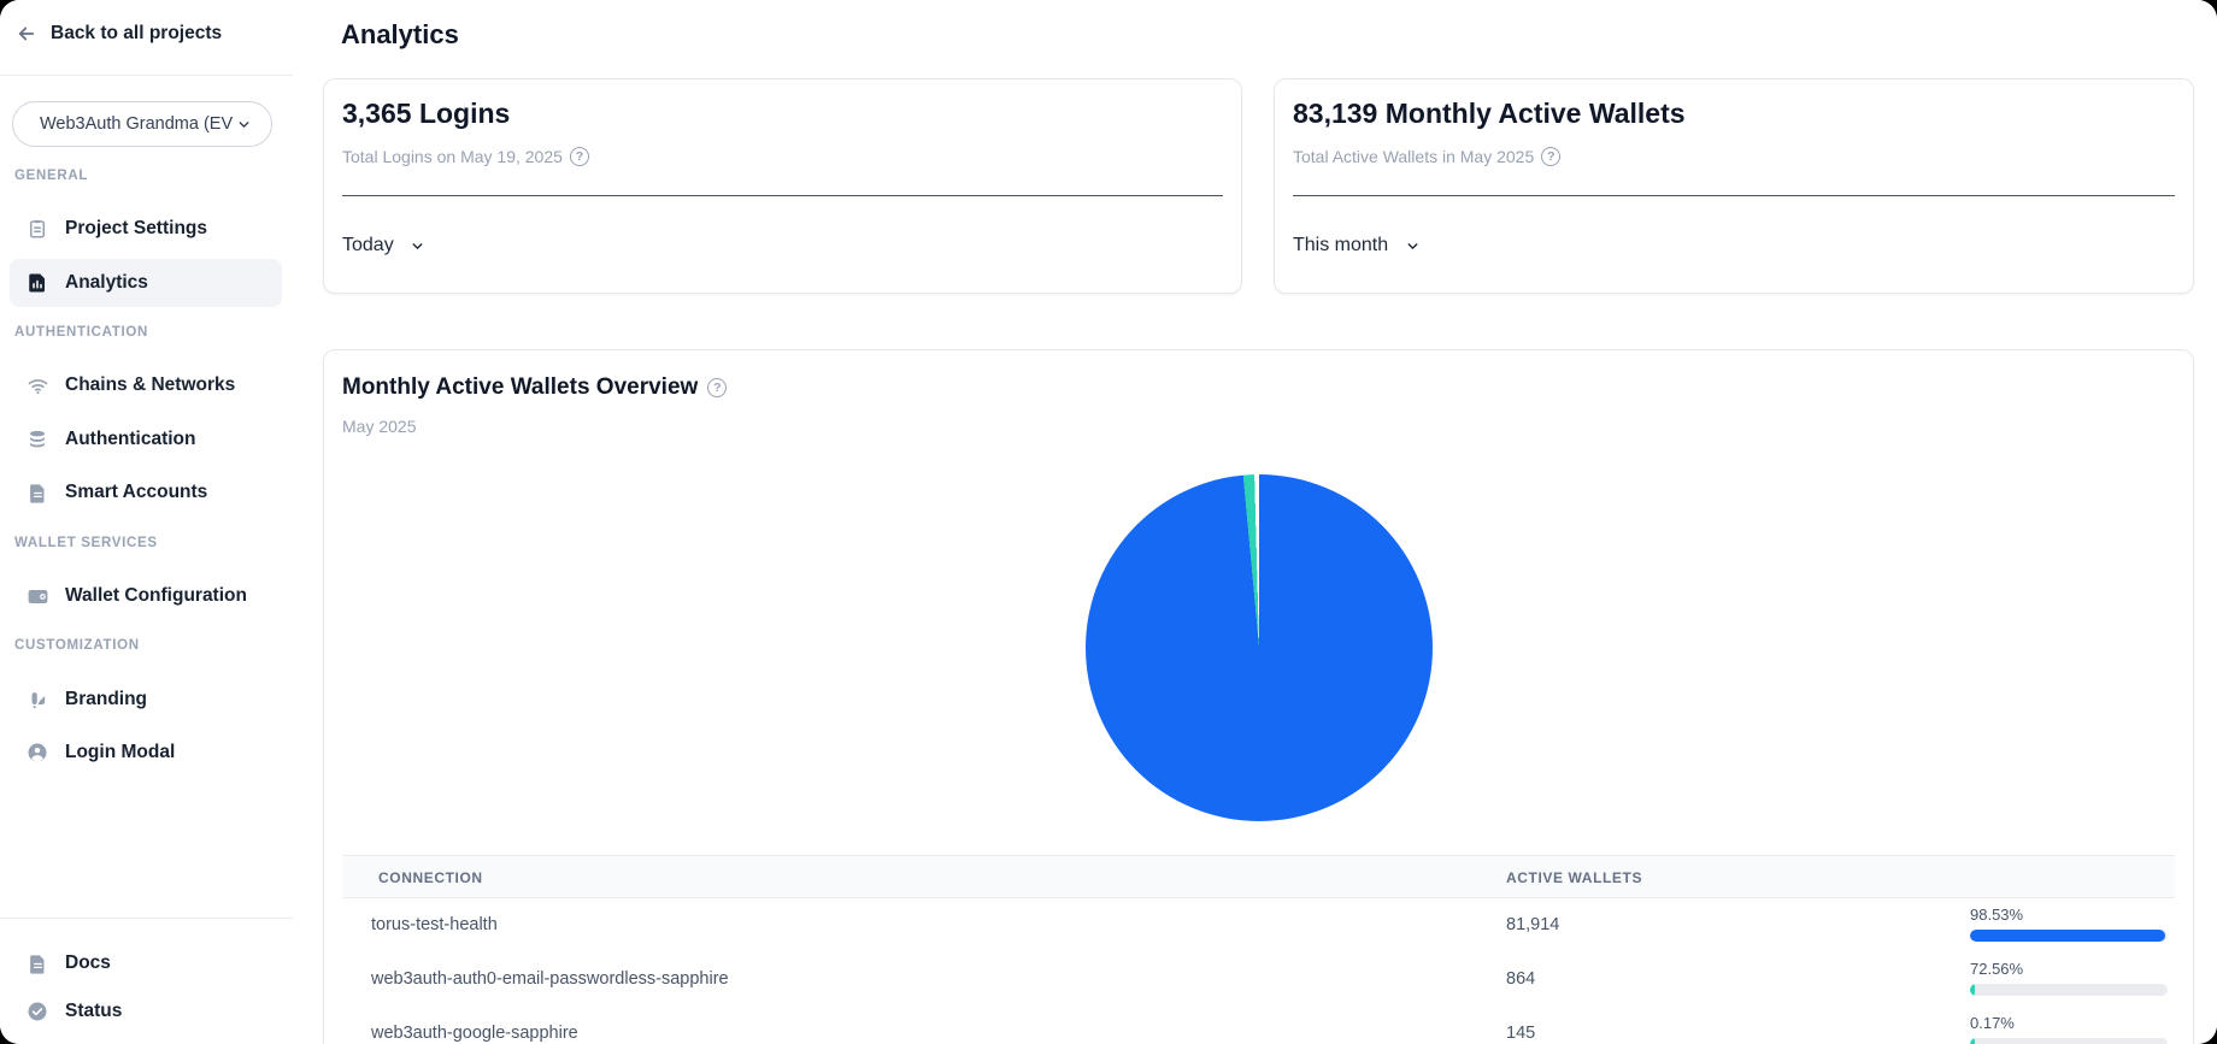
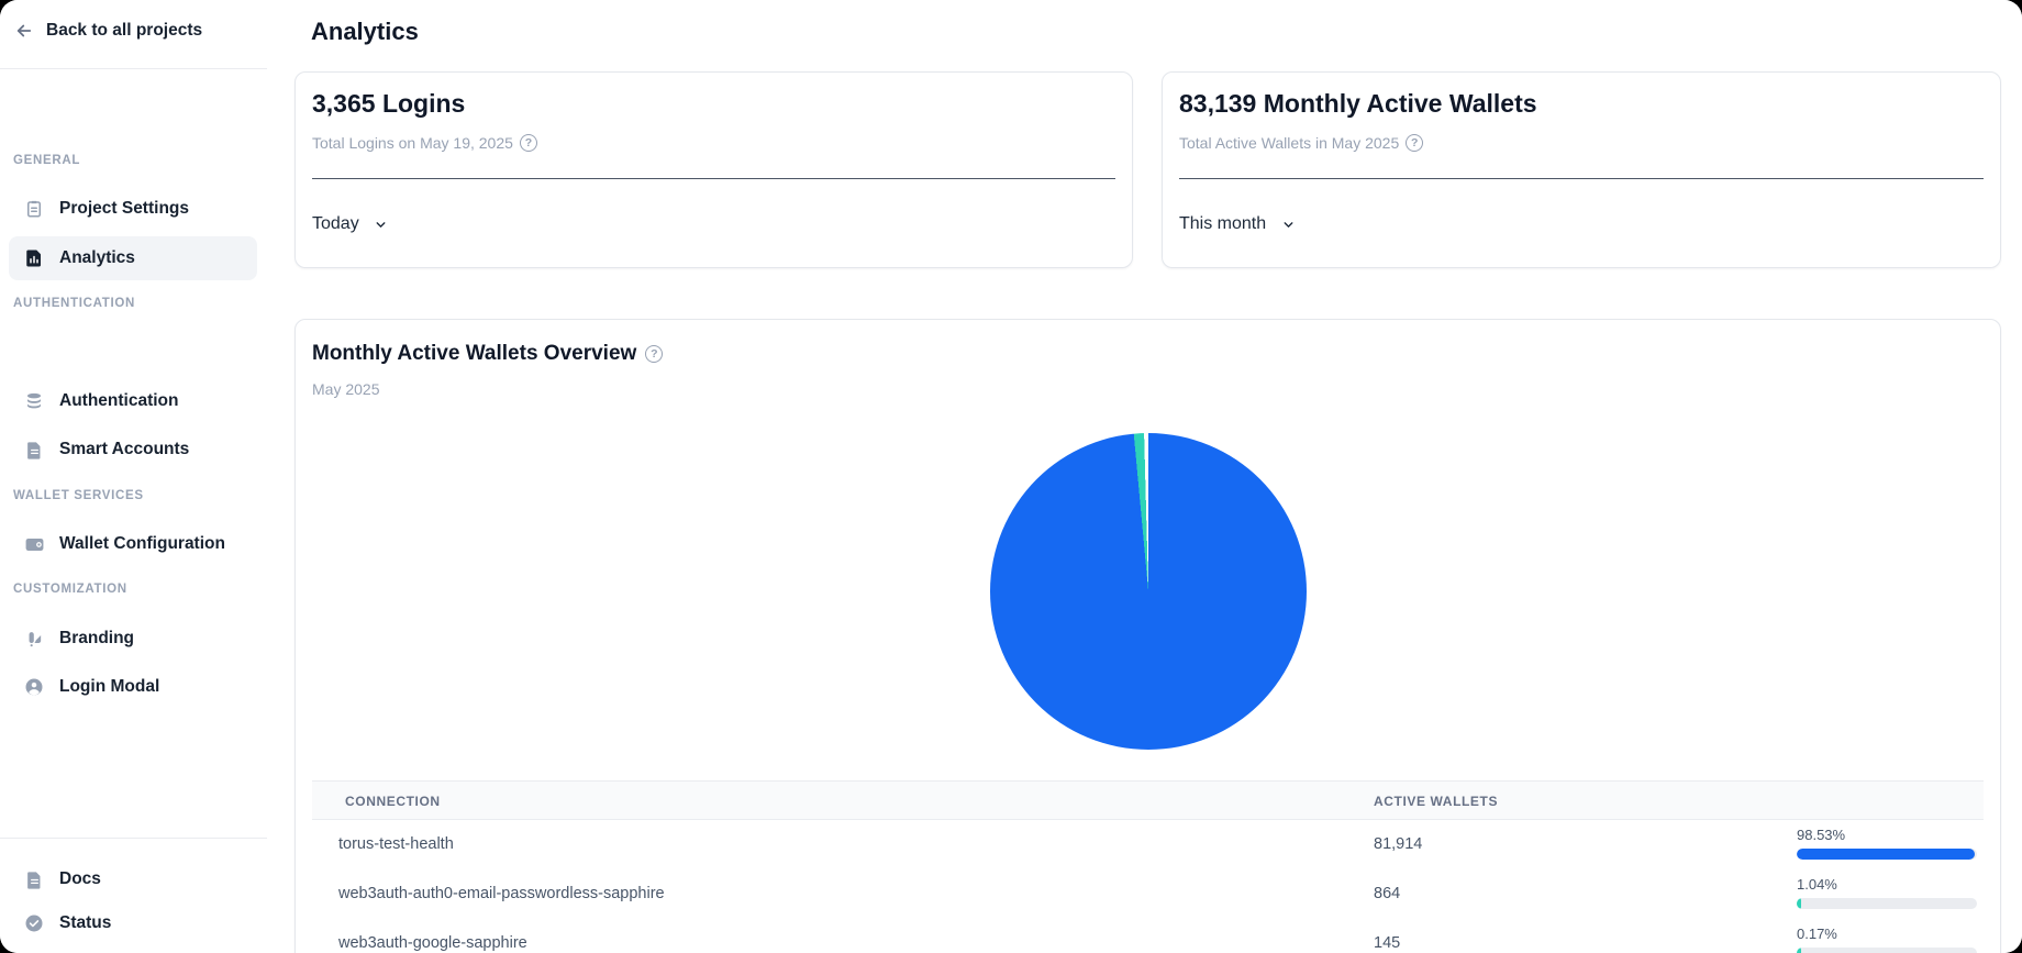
  Back to all projects
- Web3Auth Grandma (EV
  GENERAL
  Project Settings
  Analytics
  AUTHENTICATION
- Chains & Networks
  Authentication
  Smart Accounts
  WALLET SERVICES
  Wallet Configuration
  CUSTOMIZATION
  Branding
  Login Modal
  Docs
  Status
  Analytics
  3,365 Logins
  Total Logins on May 19, 2025
  ?
  Today
  83,139 Monthly Active Wallets
  Total Active Wallets in May 2025
  ?
  This month
  Monthly Active Wallets Overview
  ?
  May 2025
  CONNECTION
  ACTIVE WALLETS
  torus-test-health
  81,914
  98.53%
  web3auth-auth0-email-passwordless-sapphire
  864
- 72.56%
+ 1.04%
  web3auth-google-sapphire
  145
  0.17%
